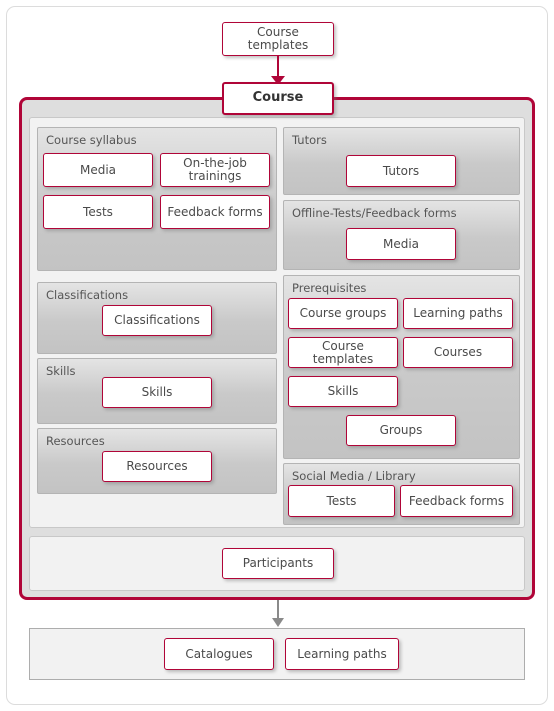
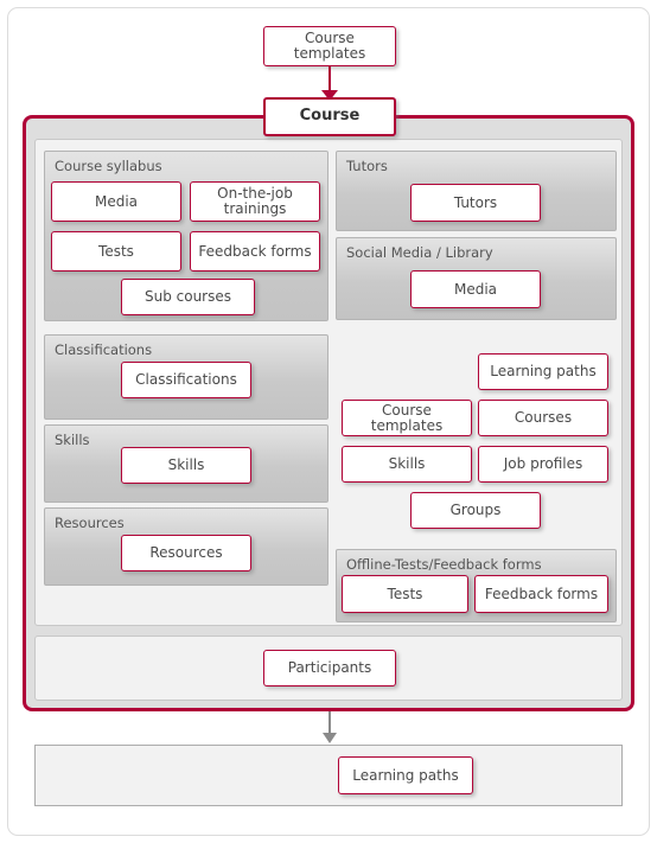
  Course templates
  Course
  Course syllabus
  Media
  On-the-job trainings
  Tests
  Feedback forms
+ Sub courses
  Classifications
  Classifications
  Skills
  Skills
  Resources
  Resources
  Tutors
  Tutors
- Offline-Tests/Feedback forms
+ Social Media / Library
  Media
- Prerequisites
- Course groups
  Learning paths
  Course templates
  Courses
  Skills
+ Job profiles
  Groups
- Social Media / Library
+ Offline-Tests/Feedback forms
  Tests
  Feedback forms
  Participants
- Catalogues
  Learning paths
